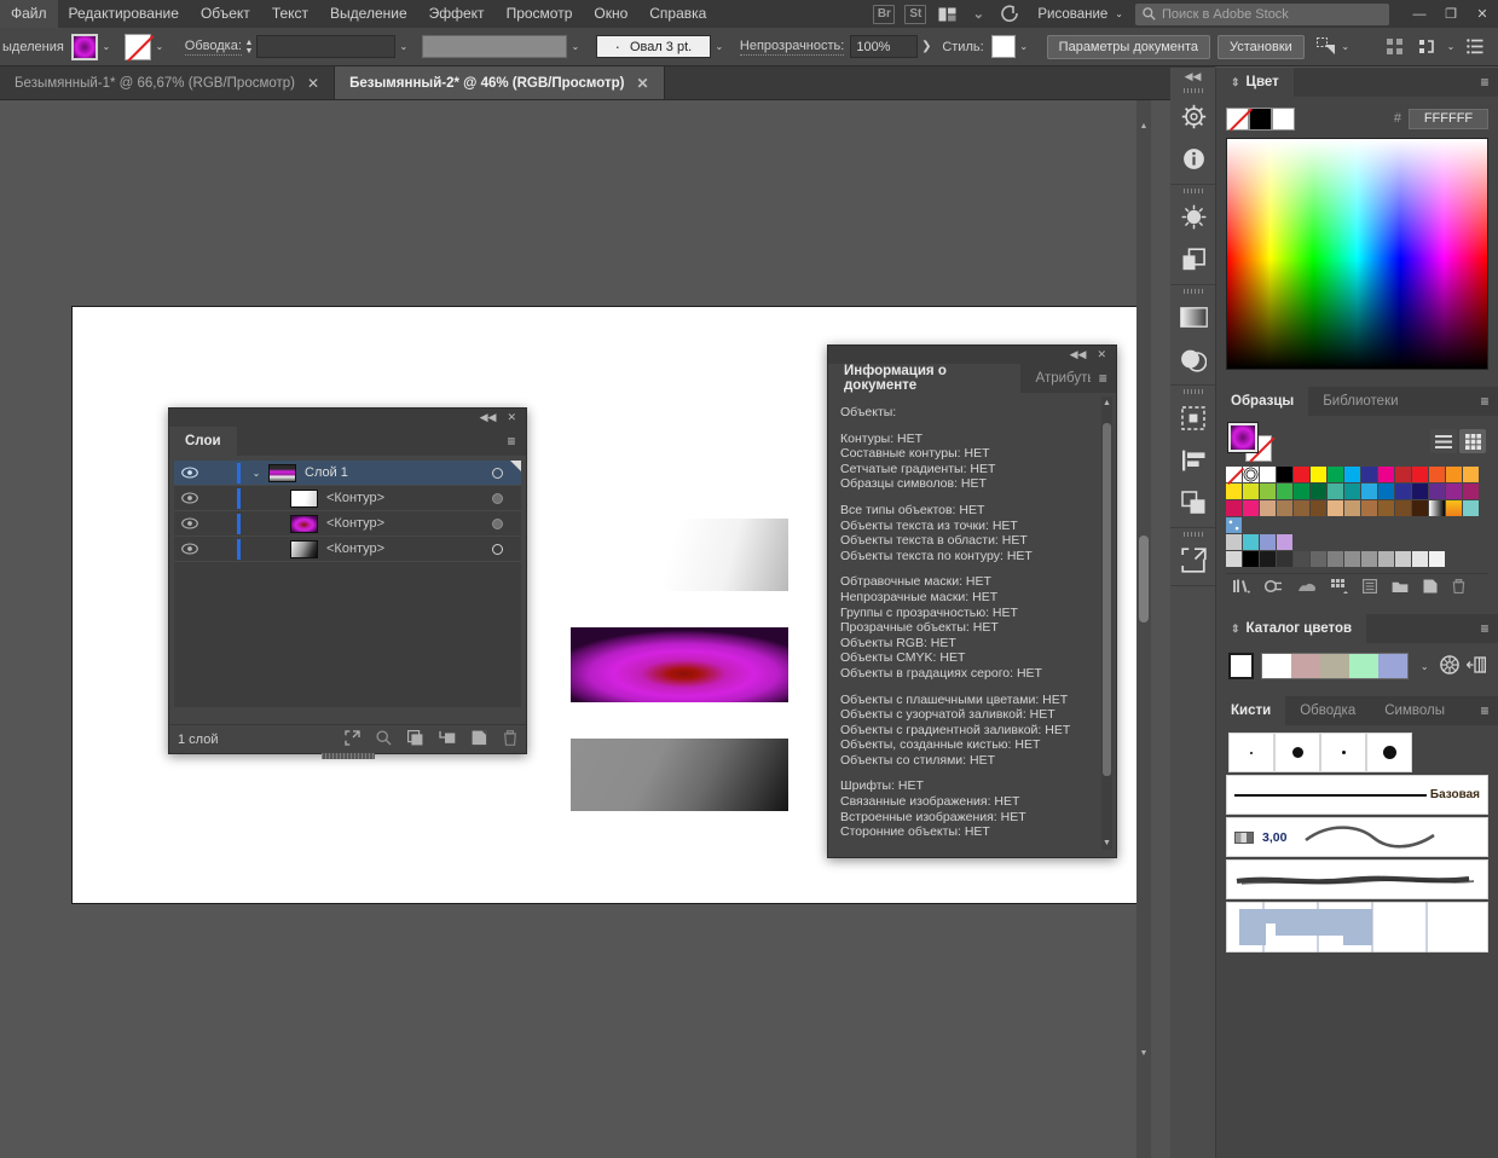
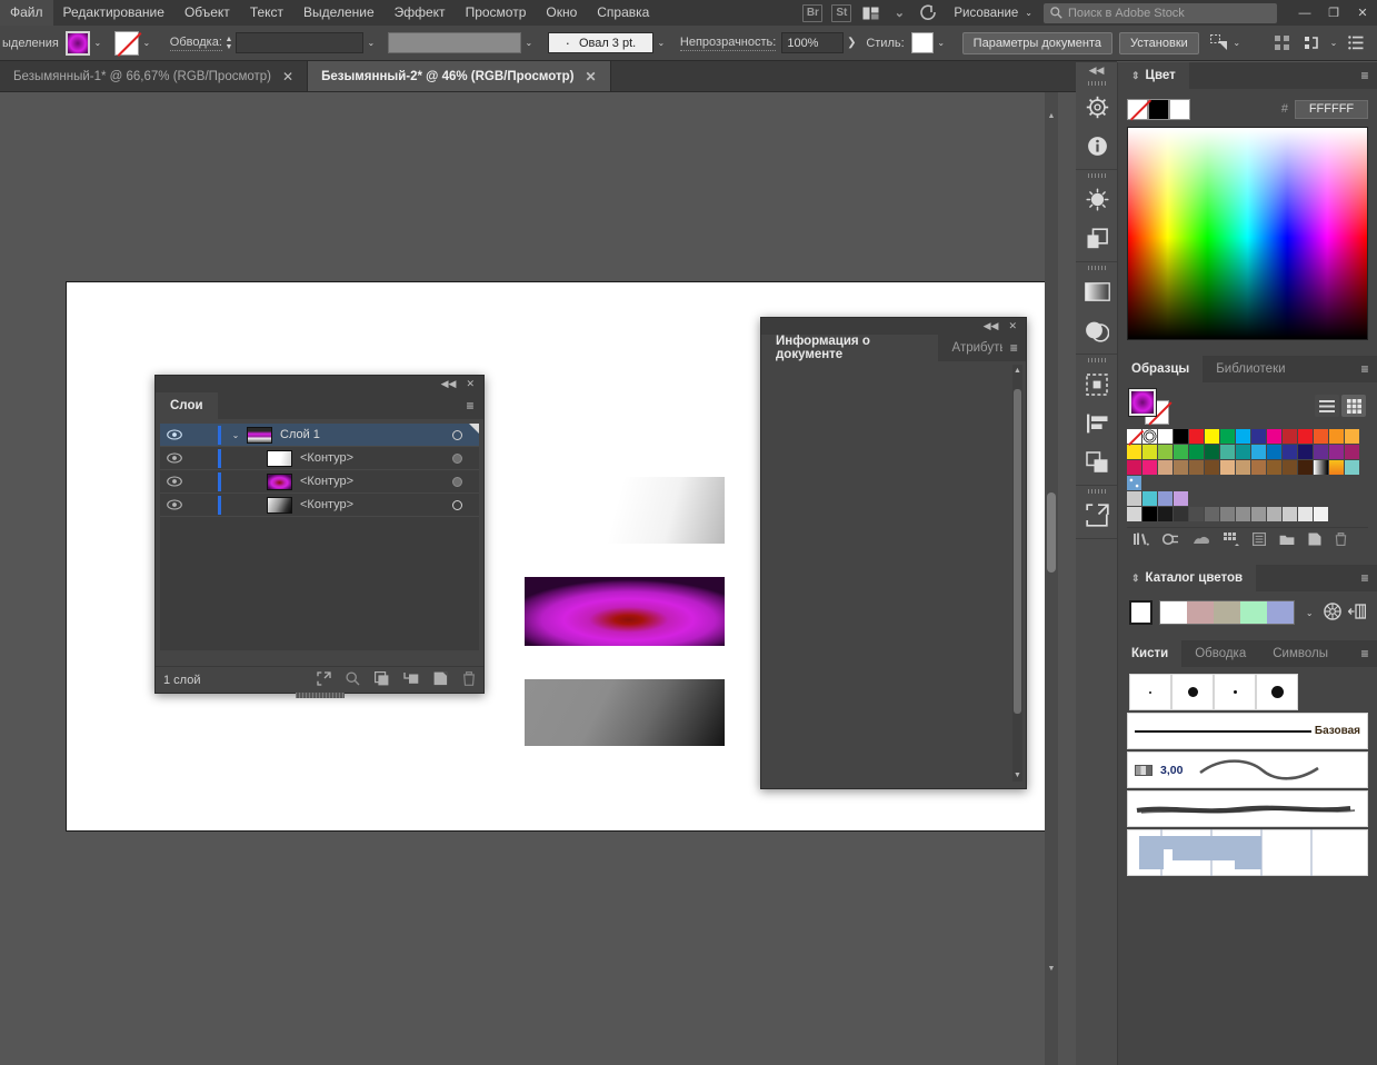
  Файл
  Редактирование
  Объект
  Текст
  Выделение
  Эффект
  Просмотр
  Окно
  Справка
  Br
  St
  ⌄
  Рисование
  ⌄
  Поиск в Adobe Stock
  —
  ❐
  ✕
  ыделения
  ⌄
  ⌄
  Обводка:
  ⌄
  ⌄
  ·
  Овал 3 pt.
  ⌄
  Непрозрачность:
  100%
  ❯
  Стиль:
  ⌄
  Параметры документа
  Установки
  ⌄
  ⌄
  Безымянный-1* @ 66,67% (RGB/Просмотр)
  ✕
  Безымянный-2* @ 46% (RGB/Просмотр)
  ✕
  ◀◀
  ✕
  Слои
  ≡
  ⌄
  Слой 1
  <Контур>
  <Контур>
  <Контур>
  1 слой
  ◀◀
  ✕
  Информация о документе
  Атрибут
  ≡
- Объекты:
- Контуры: НЕТ
- Составные контуры: НЕТ
- Сетчатые градиенты: НЕТ
- Образцы символов: НЕТ
- Все типы объектов: НЕТ
- Объекты текста из точки: НЕТ
- Объекты текста в области: НЕТ
- Объекты текста по контуру: НЕТ
- Обтравочные маски: НЕТ
- Непрозрачные маски: НЕТ
- Группы с прозрачностью: НЕТ
- Прозрачные объекты: НЕТ
- Объекты RGB: НЕТ
- Объекты CMYK: НЕТ
- Объекты в градациях серого: НЕТ
- Объекты с плашечными цветами: НЕТ
- Объекты с узорчатой заливкой: НЕТ
- Объекты с градиентной заливкой: НЕТ
- Объекты, созданные кистью: НЕТ
- Объекты со стилями: НЕТ
- Шрифты: НЕТ
- Связанные изображения: НЕТ
- Встроенные изображения: НЕТ
- Сторонние объекты: НЕТ
  ◀◀
  ⇕
  Цвет
  ≡
  #
  FFFFFF
  Образцы
  Библиотеки
  ≡
  ⇕
  Каталог цветов
  ≡
  ⌄
  Кисти
  Обводка
  Символы
  ≡
  Базовая
  3,00
